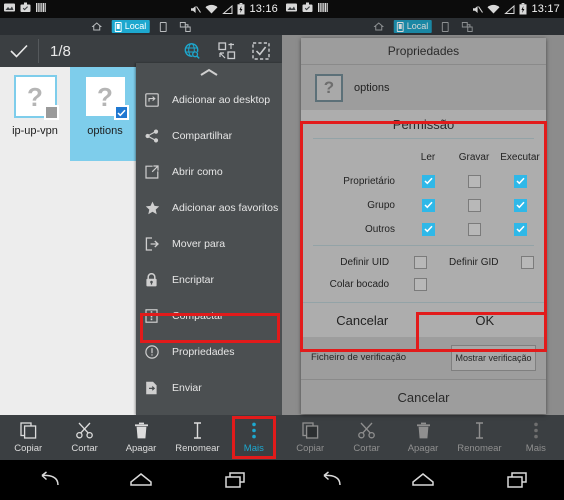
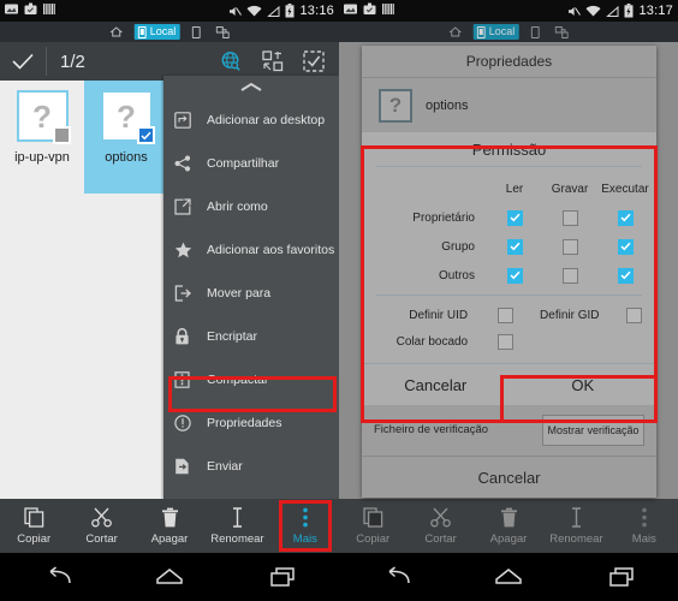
  13:16
  Local
- 1/8
+ 1/2
  ?
  ip-up-vpn
  ?
  options
  Adicionar ao desktop
  Compartilhar
  Abrir como
  Adicionar aos favoritos
  Mover para
  Encriptar
  Compactar
  Propriedades
  Enviar
  Copiar
  Cortar
  Apagar
  Renomear
  Mais
  13:17
  Local
  Copiar
  Cortar
  Apagar
  Renomear
  Mais
  Propriedades
  ?
  options
  Permissão
  Ler
  Gravar
  Executar
  Proprietário
  Grupo
  Outros
  Definir UID
  Definir GID
  Colar bocado
  Cancelar
  OK
  Ficheiro de verificação
  Mostrar verificação
  Cancelar
